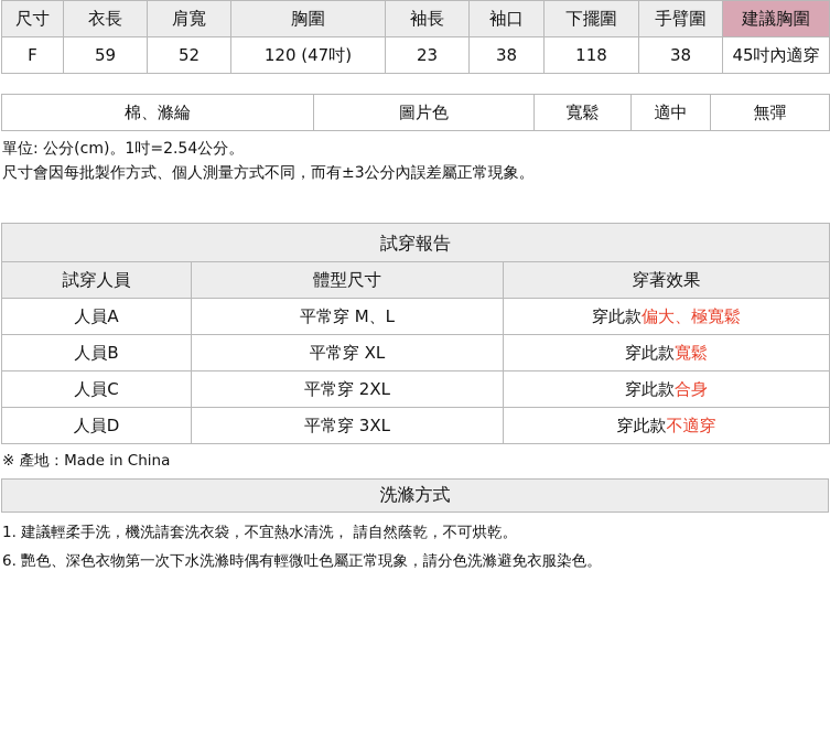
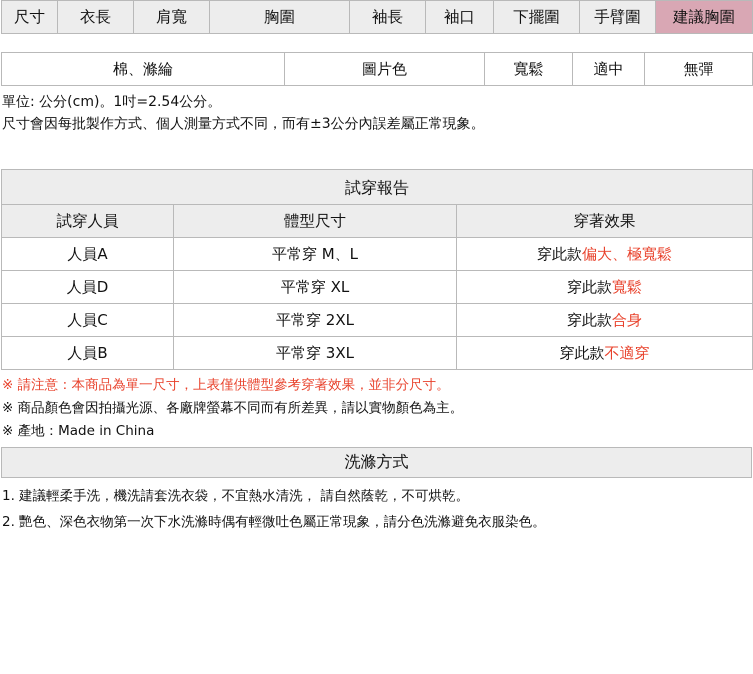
  尺寸	衣長	肩寬	胸圍	袖長	袖口	下擺圍	手臂圍	建議胸圍
- F	59	52	120 (47吋)	23	38	118	38	45吋內適穿
  棉、滌綸	圖片色	寬鬆	適中	無彈
  單位: 公分(cm)。1吋=2.54公分。
  尺寸會因每批製作方式、個人測量方式不同，而有±3公分內誤差屬正常現象。
  試穿報告
  試穿人員	體型尺寸	穿著效果
  人員A	平常穿 M、L	穿此款偏大、極寬鬆
- 人員B	平常穿 XL	穿此款寬鬆
+ 人員D	平常穿 XL	穿此款寬鬆
  人員C	平常穿 2XL	穿此款合身
- 人員D	平常穿 3XL	穿此款不適穿
+ 人員B	平常穿 3XL	穿此款不適穿
+ ※ 請注意：本商品為單一尺寸，上表僅供體型參考穿著效果，並非分尺寸。
+ ※ 商品顏色會因拍攝光源、各廠牌螢幕不同而有所差異，請以實物顏色為主。
  ※ 產地：Made in China
  洗滌方式
  1. 建議輕柔手洗，機洗請套洗衣袋，不宜熱水清洗， 請自然蔭乾，不可烘乾。
- 6. 艷色、深色衣物第一次下水洗滌時偶有輕微吐色屬正常現象，請分色洗滌避免衣服染色。
+ 2. 艷色、深色衣物第一次下水洗滌時偶有輕微吐色屬正常現象，請分色洗滌避免衣服染色。
